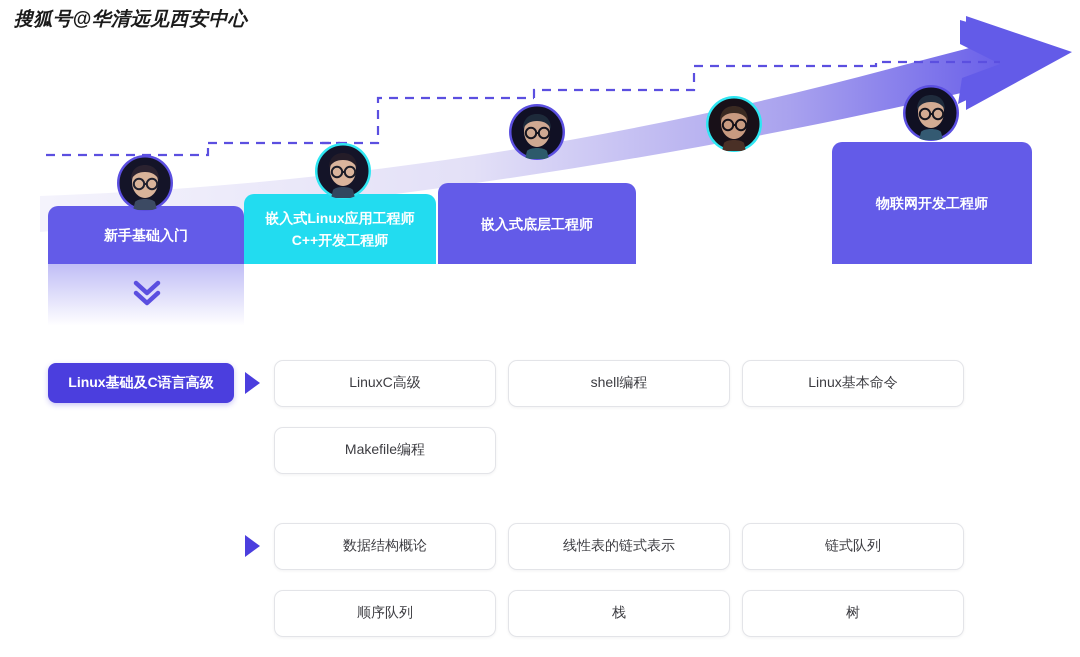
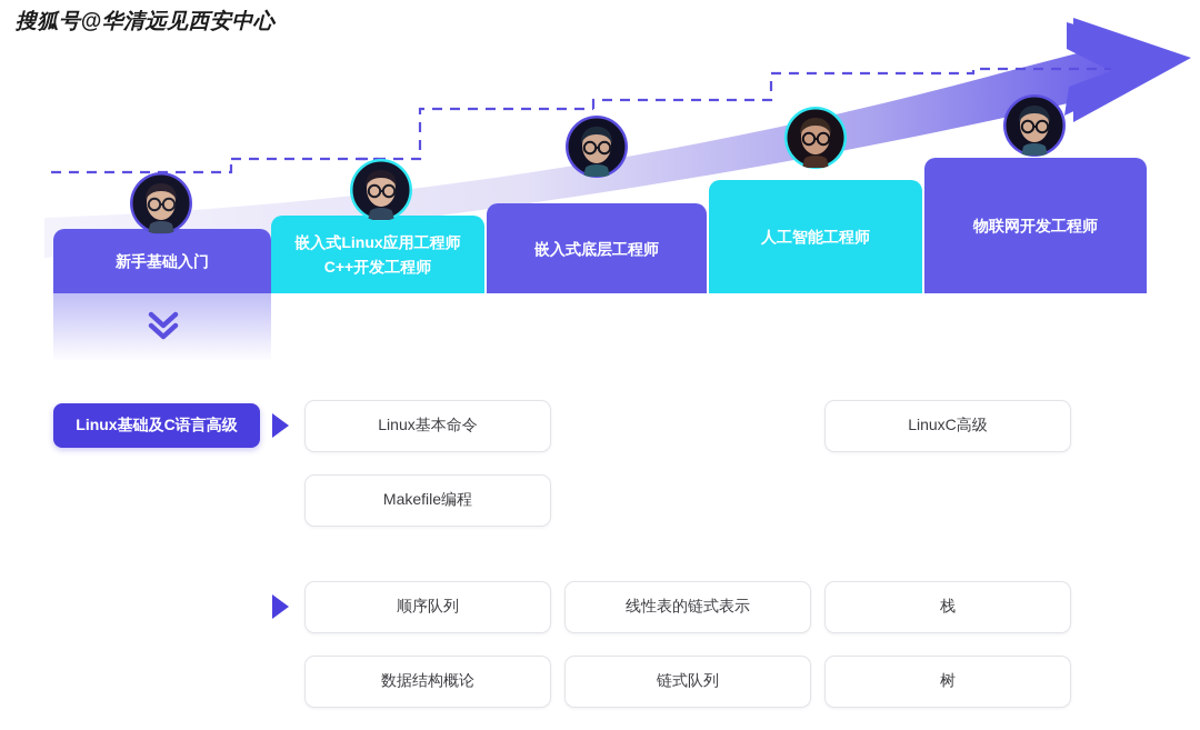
  搜狐号@华清远见西安中心
  新手基础入门
  嵌入式Linux应用工程师
  C++开发工程师
  嵌入式底层工程师
+ 人工智能工程师
  物联网开发工程师
  Linux基础及C语言高级
- LinuxC高级
+ Linux基本命令
- shell编程
- Linux基本命令
+ LinuxC高级
  Makefile编程
- 数据结构概论
+ 顺序队列
  线性表的链式表示
- 链式队列
+ 栈
- 顺序队列
+ 数据结构概论
- 栈
+ 链式队列
  树
